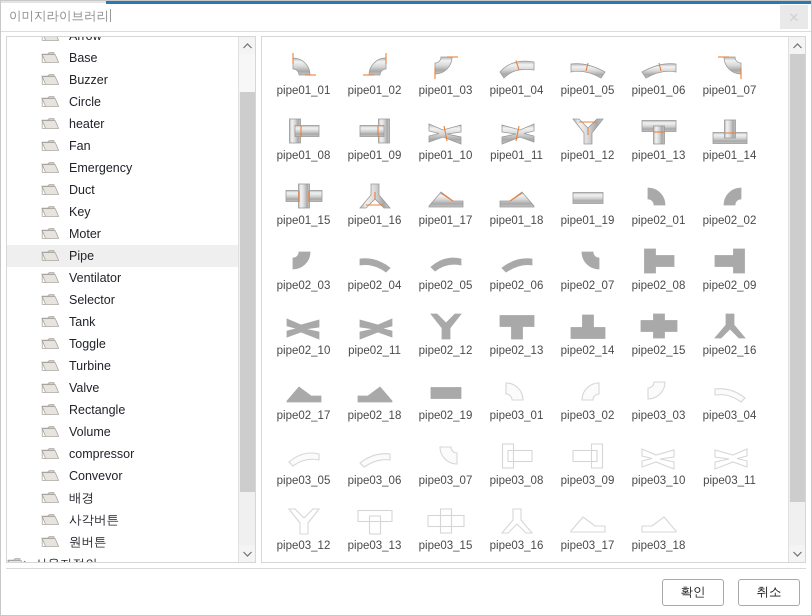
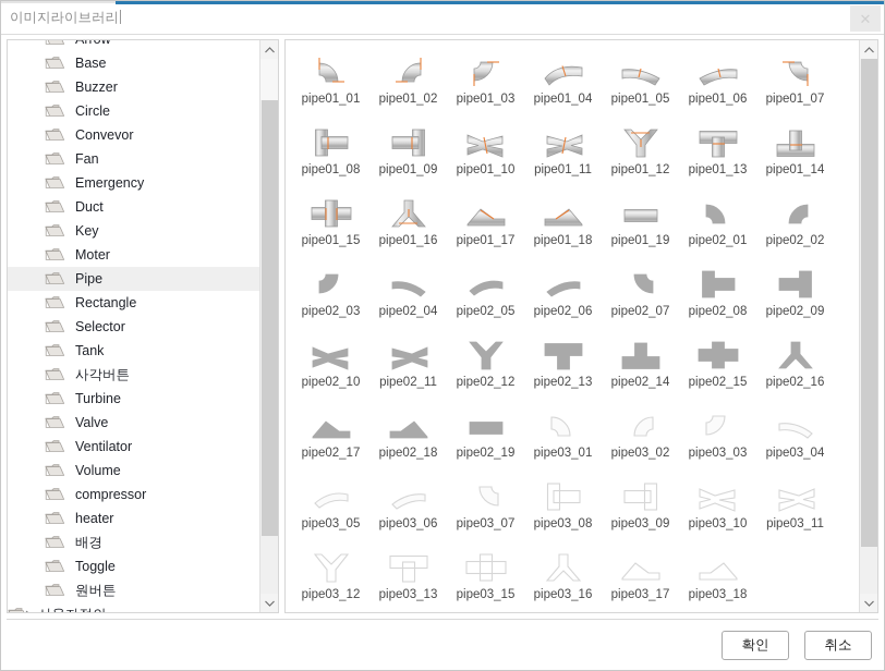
  이미지라이브러리
  ✕
  Base
  Buzzer
  Circle
- heater
+ Convevor
  Fan
  Emergency
  Duct
  Key
  Moter
  Pipe
- Ventilator
+ Rectangle
  Selector
  Tank
- Toggle
+ 사각버튼
  Turbine
  Valve
- Rectangle
+ Ventilator
  Volume
  compressor
- Convevor
+ heater
  배경
- 사각버튼
+ Toggle
  원버튼
  pipe01_01
  pipe01_02
  pipe01_03
  pipe01_04
  pipe01_05
  pipe01_06
  pipe01_07
  pipe01_08
  pipe01_09
  pipe01_10
  pipe01_11
  pipe01_12
  pipe01_13
  pipe01_14
  pipe01_15
  pipe01_16
  pipe01_17
  pipe01_18
  pipe01_19
  pipe02_01
  pipe02_02
  pipe02_03
  pipe02_04
  pipe02_05
  pipe02_06
  pipe02_07
  pipe02_08
  pipe02_09
  pipe02_10
  pipe02_11
  pipe02_12
  pipe02_13
  pipe02_14
  pipe02_15
  pipe02_16
  pipe02_17
  pipe02_18
  pipe02_19
  pipe03_01
  pipe03_02
  pipe03_03
  pipe03_04
  pipe03_05
  pipe03_06
  pipe03_07
  pipe03_08
  pipe03_09
  pipe03_10
  pipe03_11
  pipe03_12
  pipe03_13
  pipe03_15
  pipe03_16
  pipe03_17
  pipe03_18
  확인
  취소
